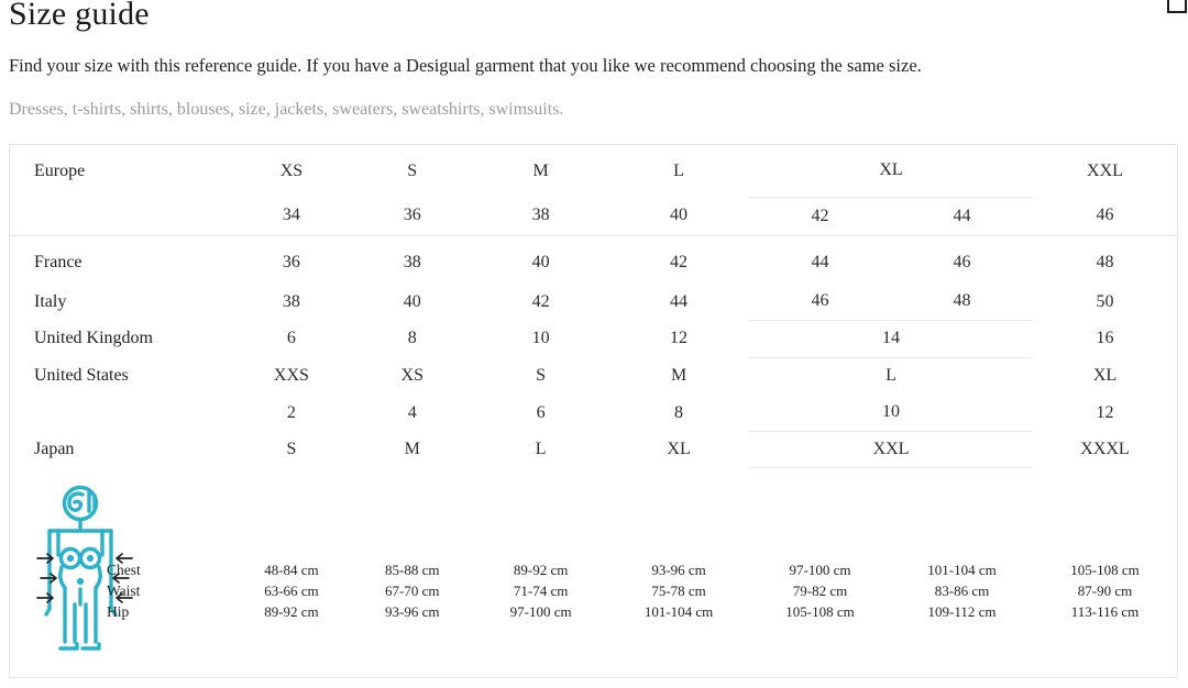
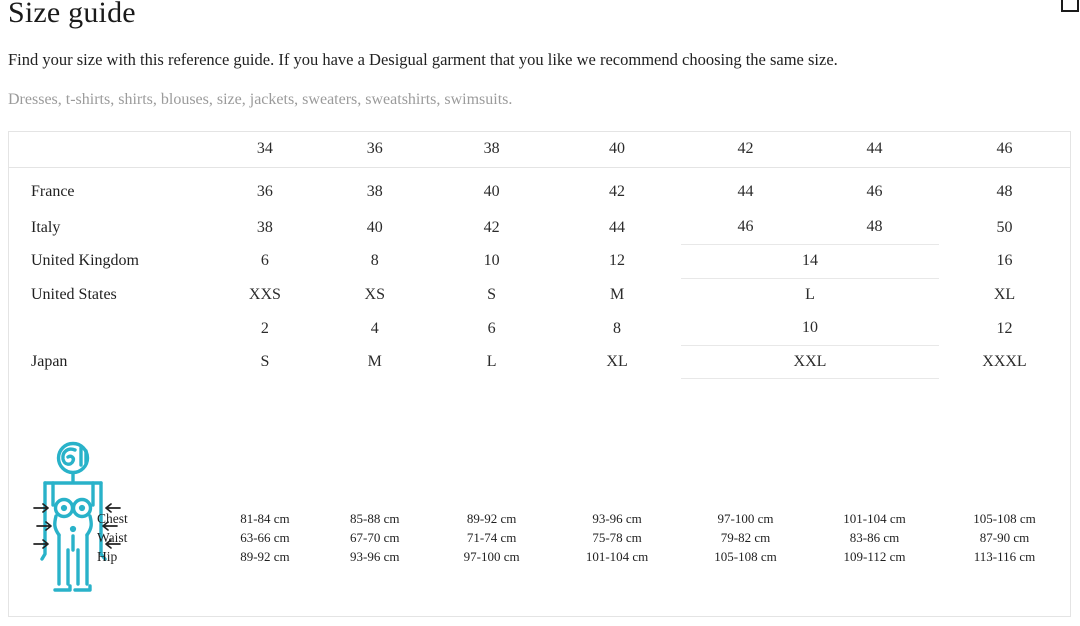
  Size guide
  Find your size with this reference guide. If you have a Desigual garment that you like we recommend choosing the same size.
  Dresses, t-shirts, shirts, blouses, size, jackets, sweaters, sweatshirts, swimsuits.
- Europe	XS	S	M	L	XL	XXL
  	34	36	38	40	42	44	46
  France	36	38	40	42	44	46	48
  Italy	38	40	42	44	46	48	50
  United Kingdom	6	8	10	12	14	16
  United States	XXS	XS	S	M	L	XL
  	2	4	6	8	10	12
  Japan	S	M	L	XL	XXL	XXXL
- Chest	48-84 cm	85-88 cm	89-92 cm	93-96 cm	97-100 cm	101-104 cm	105-108 cm
+ Chest	81-84 cm	85-88 cm	89-92 cm	93-96 cm	97-100 cm	101-104 cm	105-108 cm
  Waist	63-66 cm	67-70 cm	71-74 cm	75-78 cm	79-82 cm	83-86 cm	87-90 cm
  Hip	89-92 cm	93-96 cm	97-100 cm	101-104 cm	105-108 cm	109-112 cm	113-116 cm
